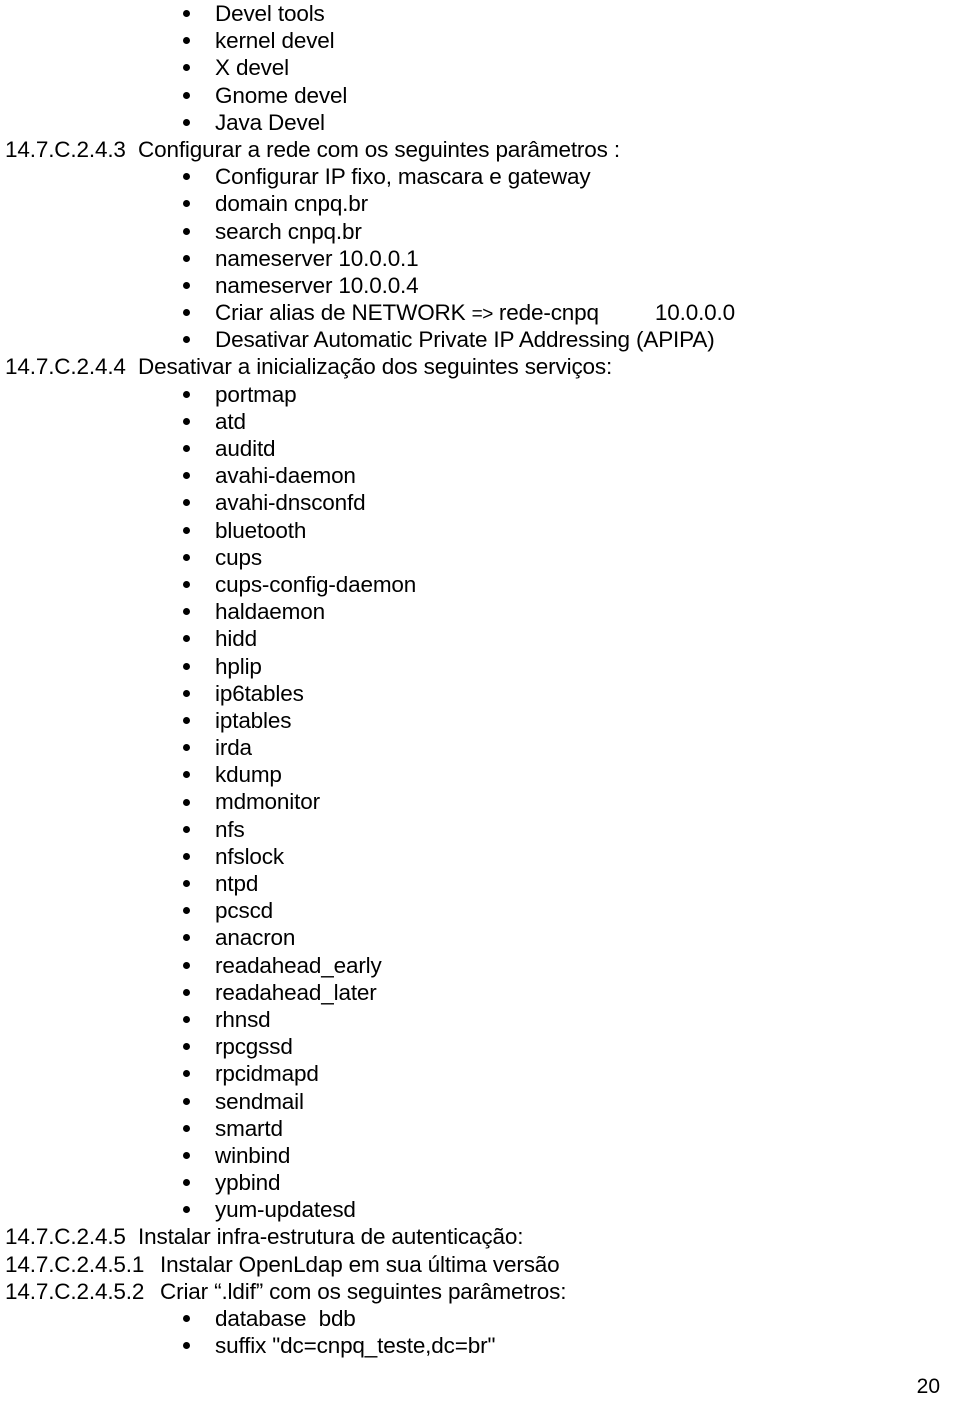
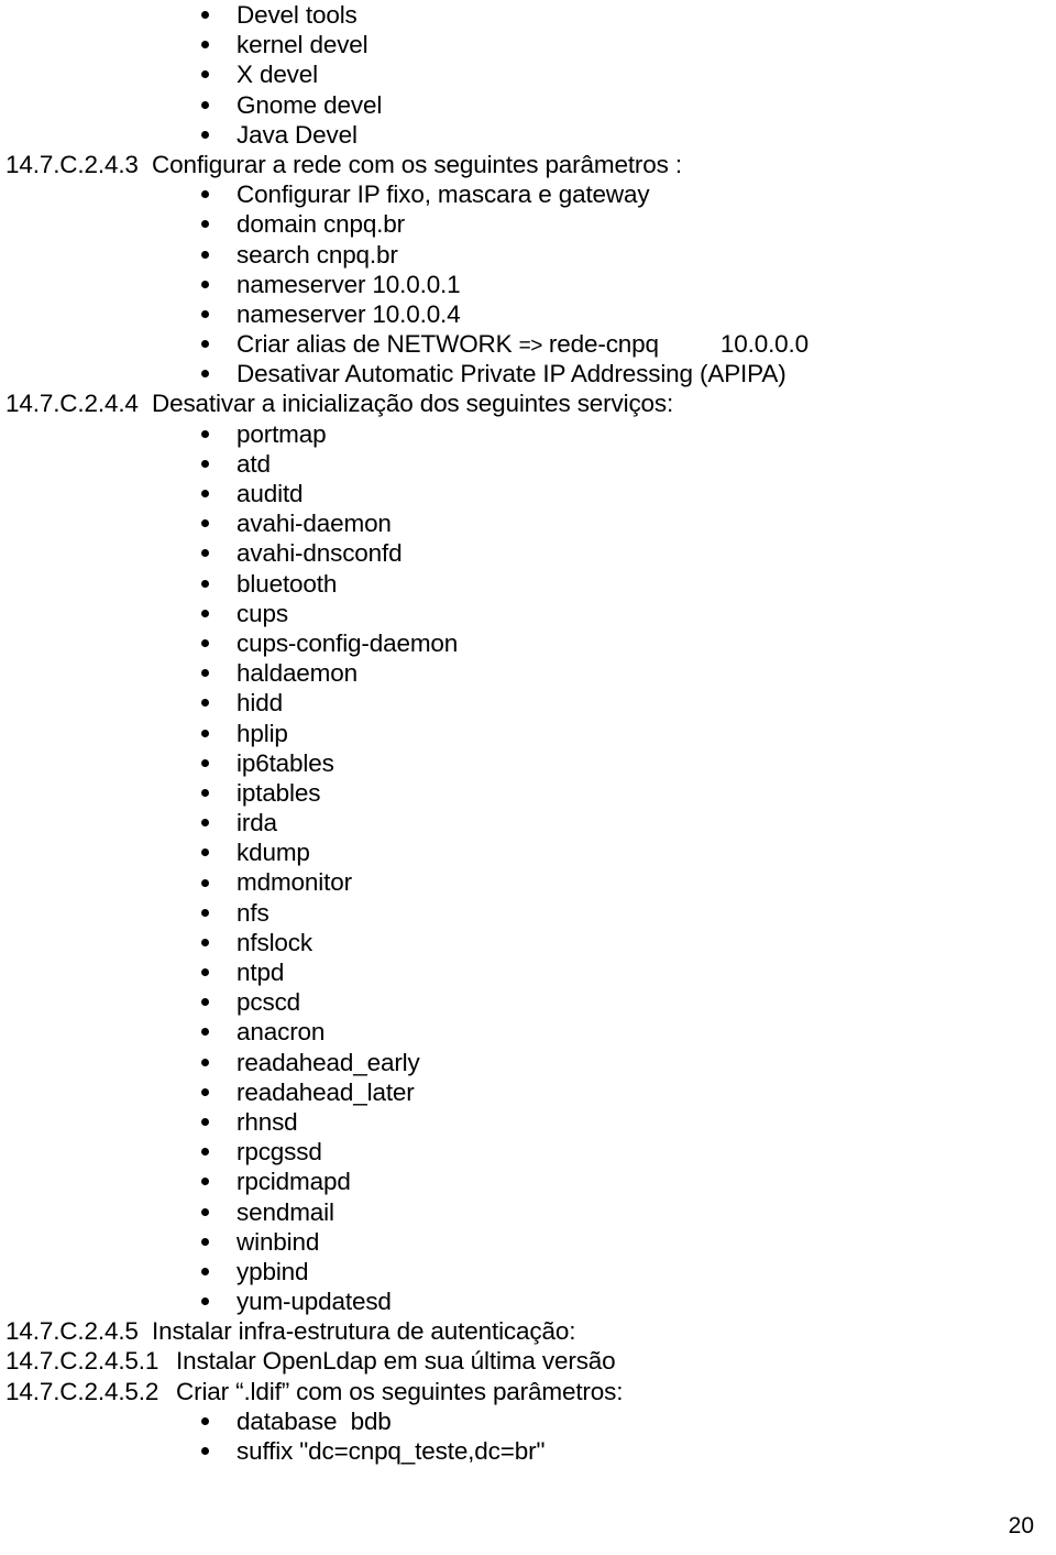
  Devel tools
  kernel devel
  X devel
  Gnome devel
  Java Devel
  14.7.C.2.4.3
  Configurar a rede com os seguintes parâmetros :
  Configurar IP fixo, mascara e gateway
  domain cnpq.br
  search cnpq.br
  nameserver 10.0.0.1
  nameserver 10.0.0.4
  Criar alias de NETWORK => rede-cnpq 10.0.0.0
  Desativar Automatic Private IP Addressing (APIPA)
  14.7.C.2.4.4
  Desativar a inicialização dos seguintes serviços:
  portmap
  atd
  auditd
  avahi-daemon
  avahi-dnsconfd
  bluetooth
  cups
  cups-config-daemon
  haldaemon
  hidd
  hplip
  ip6tables
  iptables
  irda
  kdump
  mdmonitor
  nfs
  nfslock
  ntpd
  pcscd
  anacron
  readahead_early
  readahead_later
  rhnsd
  rpcgssd
  rpcidmapd
  sendmail
- smartd
  winbind
  ypbind
  yum-updatesd
  14.7.C.2.4.5
  Instalar infra-estrutura de autenticação:
  14.7.C.2.4.5.1
  Instalar OpenLdap em sua última versão
  14.7.C.2.4.5.2
  Criar “.ldif” com os seguintes parâmetros:
  database bdb
  suffix "dc=cnpq_teste,dc=br"
  20
